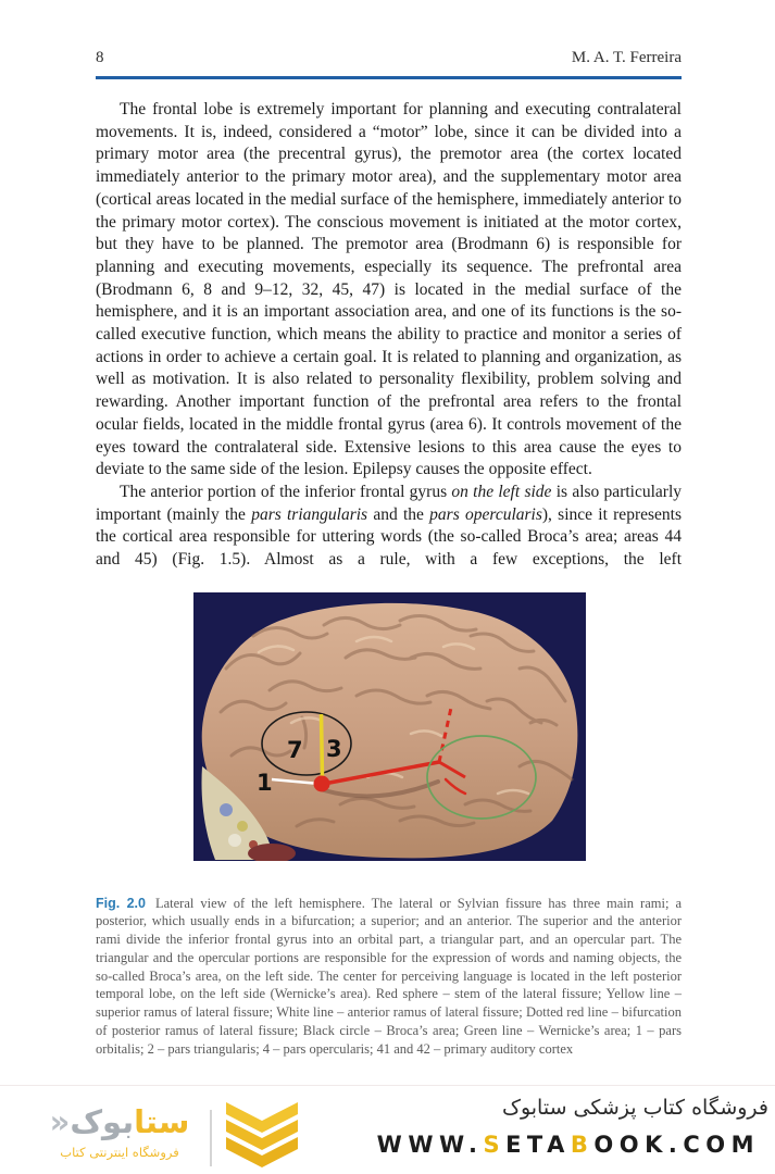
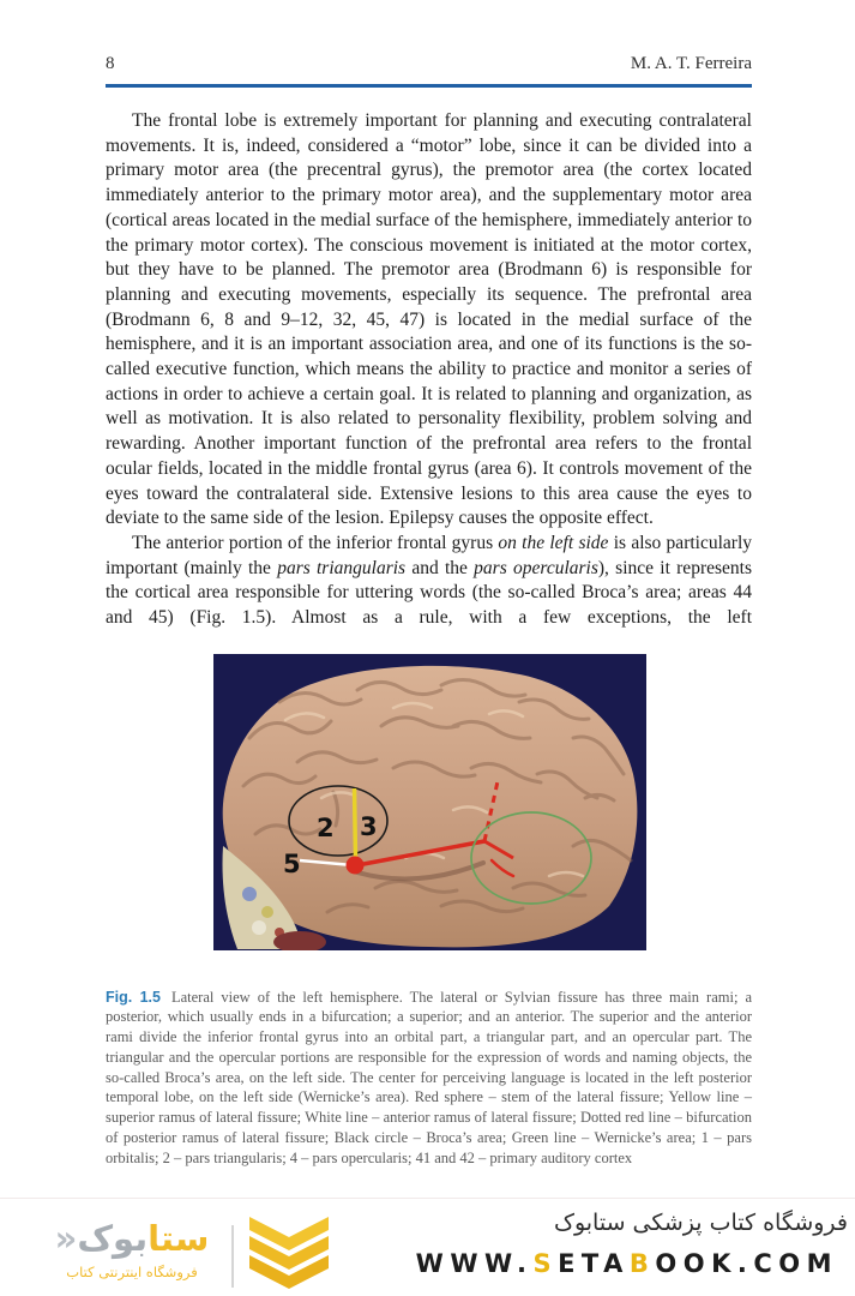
  8
  M. A. T. Ferreira
  The frontal lobe is extremely important for planning and executing contralateral movements. It is, indeed, considered a “motor” lobe, since it can be divided into a primary motor area (the precentral gyrus), the premotor area (the cortex located immediately anterior to the primary motor area), and the supplementary motor area (cortical areas located in the medial surface of the hemisphere, immediately anterior to the primary motor cortex). The conscious movement is initiated at the motor cortex, but they have to be planned. The premotor area (Brodmann 6) is responsible for planning and executing movements, especially its sequence. The prefrontal area (Brodmann 6, 8 and 9–12, 32, 45, 47) is located in the medial surface of the hemisphere, and it is an important association area, and one of its functions is the so-called executive function, which means the ability to practice and monitor a series of actions in order to achieve a certain goal. It is related to planning and organization, as well as motivation. It is also related to personality flexibility, problem solving and rewarding. Another important function of the prefrontal area refers to the frontal ocular fields, located in the middle frontal gyrus (area 6). It controls movement of the eyes toward the contralateral side. Extensive lesions to this area cause the eyes to deviate to the same side of the lesion. Epilepsy causes the opposite effect.
  The anterior portion of the inferior frontal gyrus on the left side is also particularly important (mainly the pars triangularis and the pars opercularis), since it represents the cortical area responsible for uttering words (the so-called Broca’s area; areas 44 and 45) (Fig. 1.5). Almost as a rule, with a few exceptions, the left
- 1
+ 5
- 7
+ 2
  3
- Fig. 2.0 Lateral view of the left hemisphere. The lateral or Sylvian fissure has three main rami; a posterior, which usually ends in a bifurcation; a superior; and an anterior. The superior and the anterior rami divide the inferior frontal gyrus into an orbital part, a triangular part, and an opercular part. The triangular and the opercular portions are responsible for the expression of words and naming objects, the so-called Broca’s area, on the left side. The center for perceiving language is located in the left posterior temporal lobe, on the left side (Wernicke’s area). Red sphere – stem of the lateral fissure; Yellow line – superior ramus of lateral fissure; White line – anterior ramus of lateral fissure; Dotted red line – bifurcation of posterior ramus of lateral fissure; Black circle – Broca’s area; Green line – Wernicke’s area; 1 – pars orbitalis; 2 – pars triangularis; 4 – pars opercularis; 41 and 42 – primary auditory cortex
+ Fig. 1.5 Lateral view of the left hemisphere. The lateral or Sylvian fissure has three main rami; a posterior, which usually ends in a bifurcation; a superior; and an anterior. The superior and the anterior rami divide the inferior frontal gyrus into an orbital part, a triangular part, and an opercular part. The triangular and the opercular portions are responsible for the expression of words and naming objects, the so-called Broca’s area, on the left side. The center for perceiving language is located in the left posterior temporal lobe, on the left side (Wernicke’s area). Red sphere – stem of the lateral fissure; Yellow line – superior ramus of lateral fissure; White line – anterior ramus of lateral fissure; Dotted red line – bifurcation of posterior ramus of lateral fissure; Black circle – Broca’s area; Green line – Wernicke’s area; 1 – pars orbitalis; 2 – pars triangularis; 4 – pars opercularis; 41 and 42 – primary auditory cortex
  فروشگاه کتاب پزشکی ستابوک
  WWW.SETABOOK.COM
  ستابوک«
  فروشگاه اینترنتی کتاب
